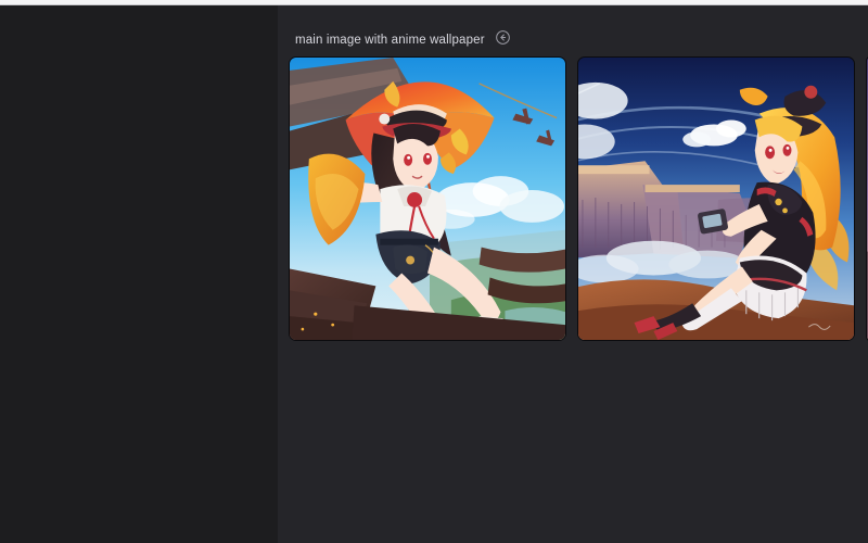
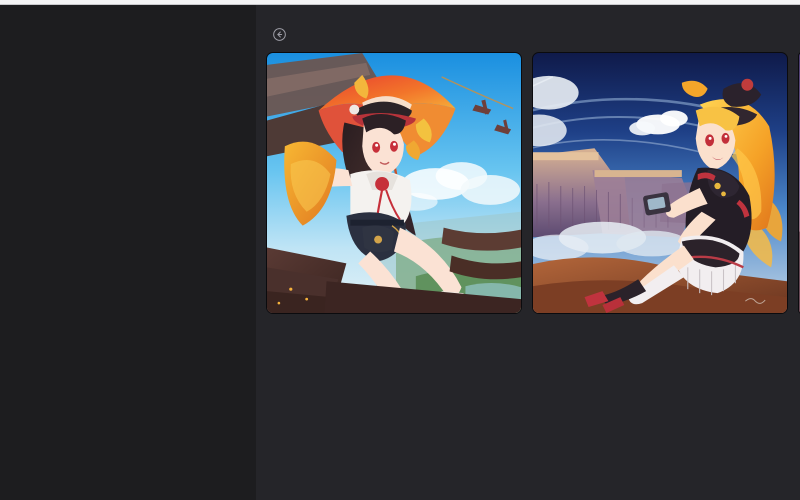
- main image with anime wallpaper
